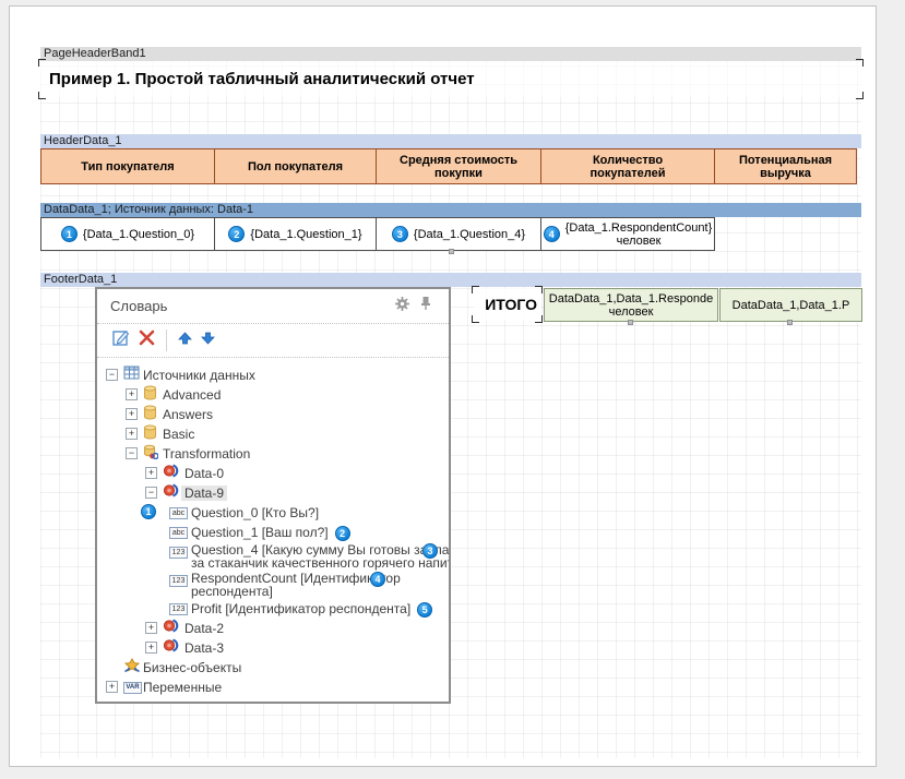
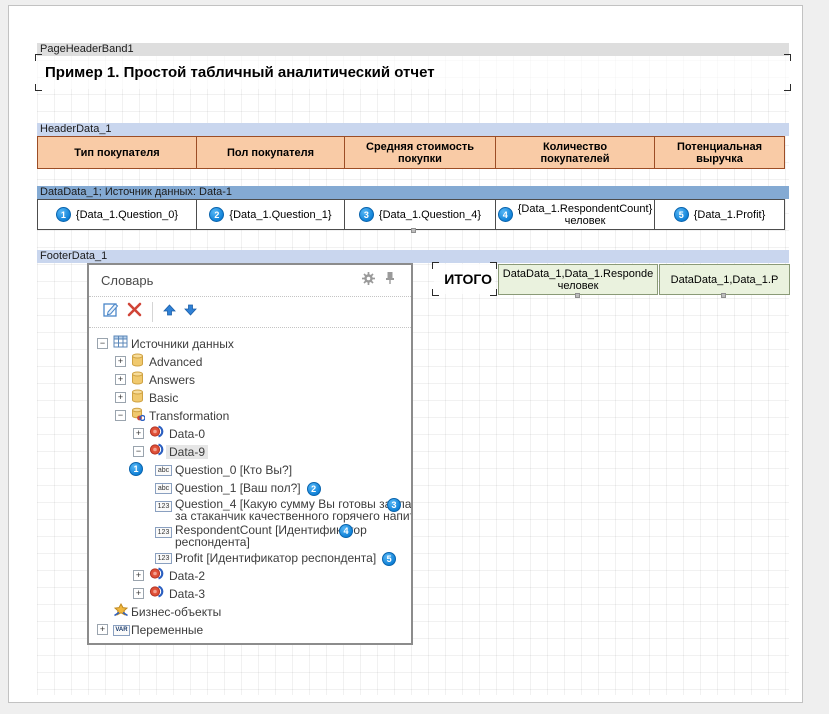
  PageHeaderBand1
  Пример 1. Простой табличный аналитический отчет
  HeaderData_1
  Тип покупателя
  Пол покупателя
  Средняя стоимость
  покупки
  Количество
  покупателей
  Потенциальная
  выручка
  DataData_1; Источник данных: Data-1
  1
  {Data_1.Question_0}
  2
  {Data_1.Question_1}
  3
  {Data_1.Question_4}
  4
  {Data_1.RespondentCount}
  человек
+ 5
+ {Data_1.Profit}
  FooterData_1
  ИТОГО
  DataData_1,Data_1.Responde
  человек
  DataData_1,Data_1.P
  Словарь
  −
  Источники данных
  +
  Advanced
  +
  Answers
  +
  Basic
  −
  Transformation
  +
  Data-0
  −
  Data-9
  Question_0 [Кто Вы?]
  1
  Question_1 [Ваш пол?] 2
  Question_4 [Какую сумму Вы готовы зла
  за стаканчик качественного горячего напи
  3
  RespondentCount [Идентифиор
  респондента]
  4
  Profit [Идентификатор респондента] 5
  +
  Data-2
  +
  Data-3
  Бизнес-объекты
  +
  Переменные
